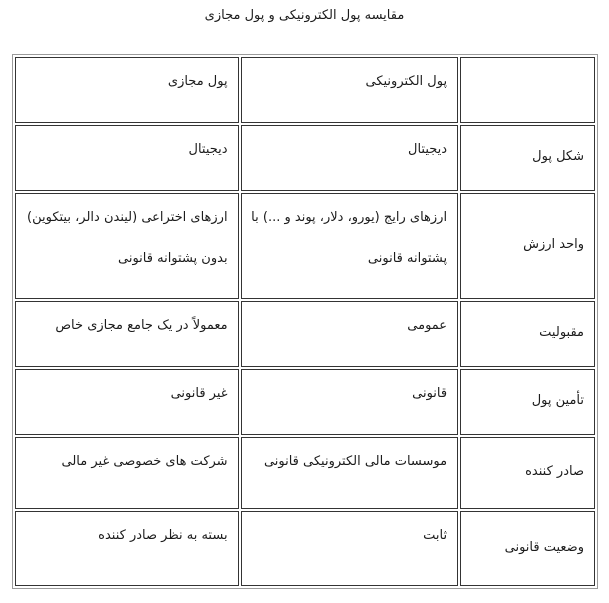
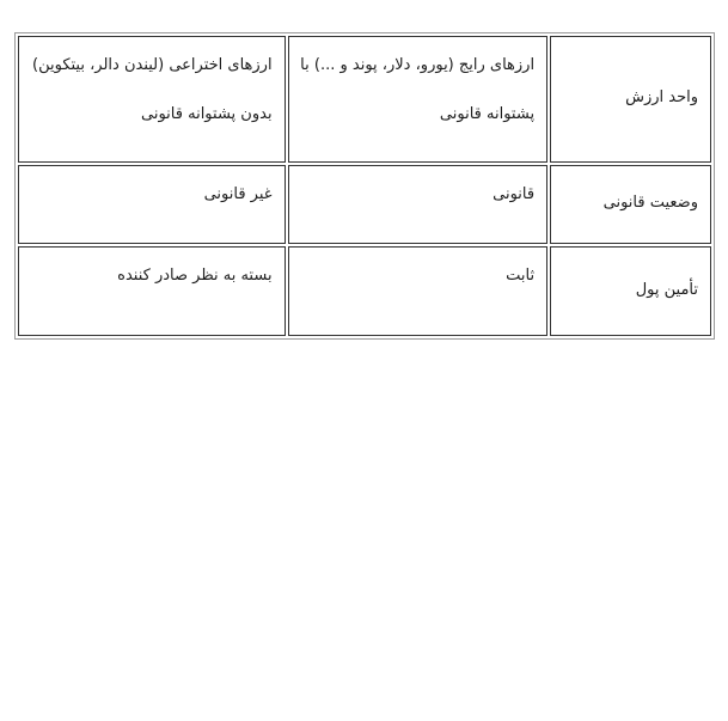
- مقایسه پول الکترونیکی و پول مجازی
- 	پول الکترونیکی	پول مجازی
- شکل پول	دیجیتال	دیجیتال
  واحد ارزش	ارزهای رایج (یورو، دلار، پوند و ...) با پشتوانه قانونی	ارزهای اختراعی (لیندن دالر، بیتکوین) بدون پشتوانه قانونی
- مقبولیت	عمومی	معمولاً در یک جامع مجازی خاص
- تأمین پول	قانونی	غیر قانونی
+ وضعیت قانونی	قانونی	غیر قانونی
- صادر کننده	موسسات مالی الکترونیکی قانونی	شرکت های خصوصی غیر مالی
- وضعیت قانونی	ثابت	بسته به نظر صادر کننده
+ تأمین پول	ثابت	بسته به نظر صادر کننده
